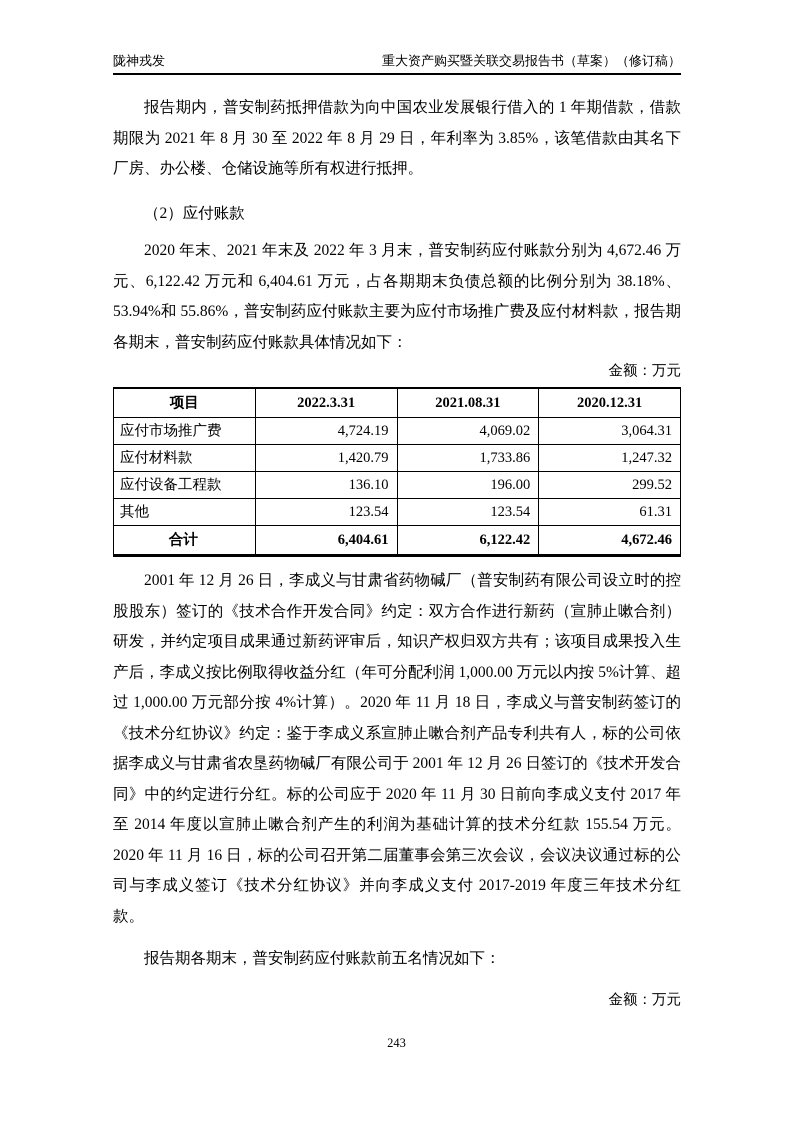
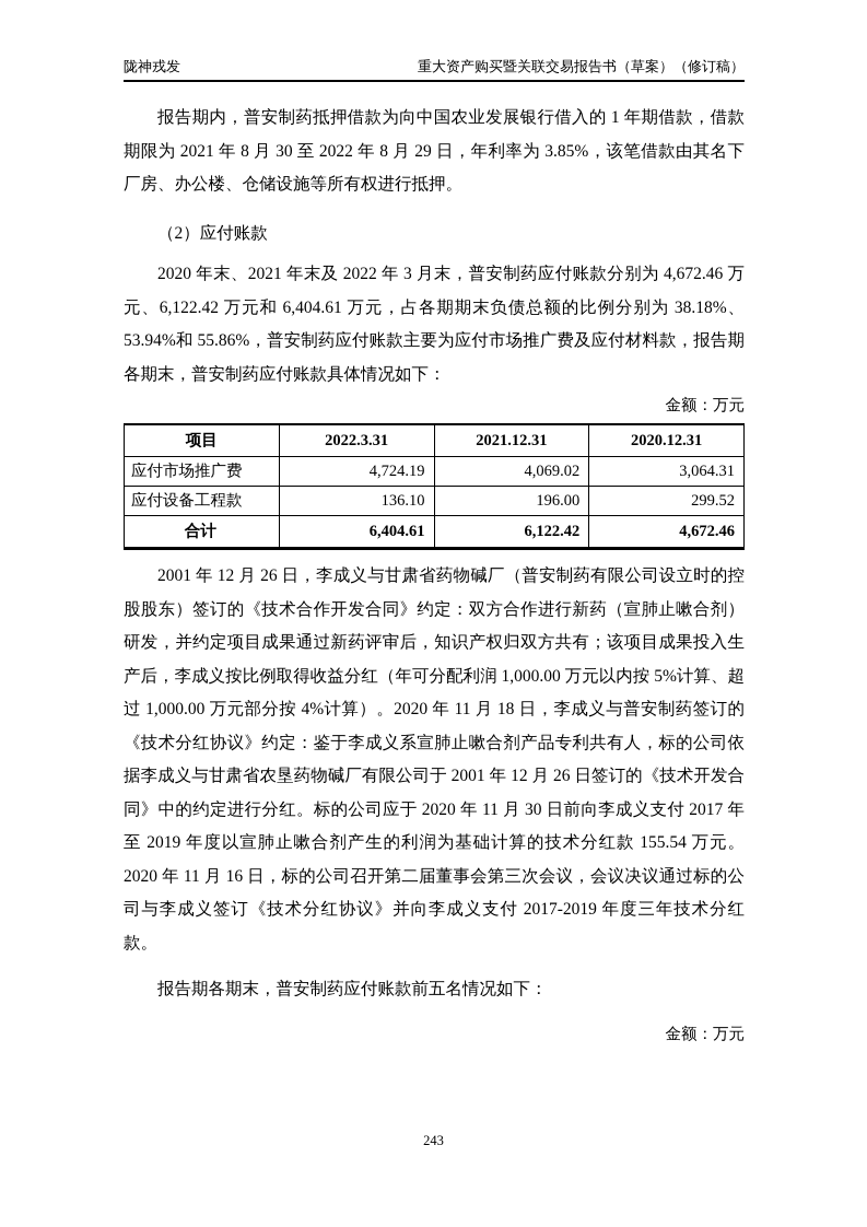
  陇神戎发
  重大资产购买暨关联交易报告书（草案）（修订稿）
  报告期内，普安制药抵押借款为向中国农业发展银行借入的 1 年期借款，借款期限为 2021 年 8 月 30 至 2022 年 8 月 29 日，年利率为 3.85%，该笔借款由其名下厂房、办公楼、仓储设施等所有权进行抵押。
  （2）应付账款
  2020 年末、2021 年末及 2022 年 3 月末，普安制药应付账款分别为 4,672.46 万元、6,122.42 万元和 6,404.61 万元，占各期期末负债总额的比例分别为 38.18%、53.94%和 55.86%，普安制药应付账款主要为应付市场推广费及应付材料款，报告期各期末，普安制药应付账款具体情况如下：
  金额：万元
- 项目	2022.3.31	2021.08.31	2020.12.31
+ 项目	2022.3.31	2021.12.31	2020.12.31
  应付市场推广费	4,724.19	4,069.02	3,064.31
- 应付材料款	1,420.79	1,733.86	1,247.32
  应付设备工程款	136.10	196.00	299.52
- 其他	123.54	123.54	61.31
  合计	6,404.61	6,122.42	4,672.46
- 2001 年 12 月 26 日，李成义与甘肃省药物碱厂（普安制药有限公司设立时的控股股东）签订的《技术合作开发合同》约定：双方合作进行新药（宣肺止嗽合剂）研发，并约定项目成果通过新药评审后，知识产权归双方共有；该项目成果投入生产后，李成义按比例取得收益分红（年可分配利润 1,000.00 万元以内按 5%计算、超过 1,000.00 万元部分按 4%计算）。2020 年 11 月 18 日，李成义与普安制药签订的《技术分红协议》约定：鉴于李成义系宣肺止嗽合剂产品专利共有人，标的公司依据李成义与甘肃省农垦药物碱厂有限公司于 2001 年 12 月 26 日签订的《技术开发合同》中的约定进行分红。标的公司应于 2020 年 11 月 30 日前向李成义支付 2017 年至 2014 年度以宣肺止嗽合剂产生的利润为基础计算的技术分红款 155.54 万元。2020 年 11 月 16 日，标的公司召开第二届董事会第三次会议，会议决议通过标的公司与李成义签订《技术分红协议》并向李成义支付 2017-2019 年度三年技术分红款。
+ 2001 年 12 月 26 日，李成义与甘肃省药物碱厂（普安制药有限公司设立时的控股股东）签订的《技术合作开发合同》约定：双方合作进行新药（宣肺止嗽合剂）研发，并约定项目成果通过新药评审后，知识产权归双方共有；该项目成果投入生产后，李成义按比例取得收益分红（年可分配利润 1,000.00 万元以内按 5%计算、超过 1,000.00 万元部分按 4%计算）。2020 年 11 月 18 日，李成义与普安制药签订的《技术分红协议》约定：鉴于李成义系宣肺止嗽合剂产品专利共有人，标的公司依据李成义与甘肃省农垦药物碱厂有限公司于 2001 年 12 月 26 日签订的《技术开发合同》中的约定进行分红。标的公司应于 2020 年 11 月 30 日前向李成义支付 2017 年至 2019 年度以宣肺止嗽合剂产生的利润为基础计算的技术分红款 155.54 万元。2020 年 11 月 16 日，标的公司召开第二届董事会第三次会议，会议决议通过标的公司与李成义签订《技术分红协议》并向李成义支付 2017-2019 年度三年技术分红款。
  报告期各期末，普安制药应付账款前五名情况如下：
  金额：万元
  243
